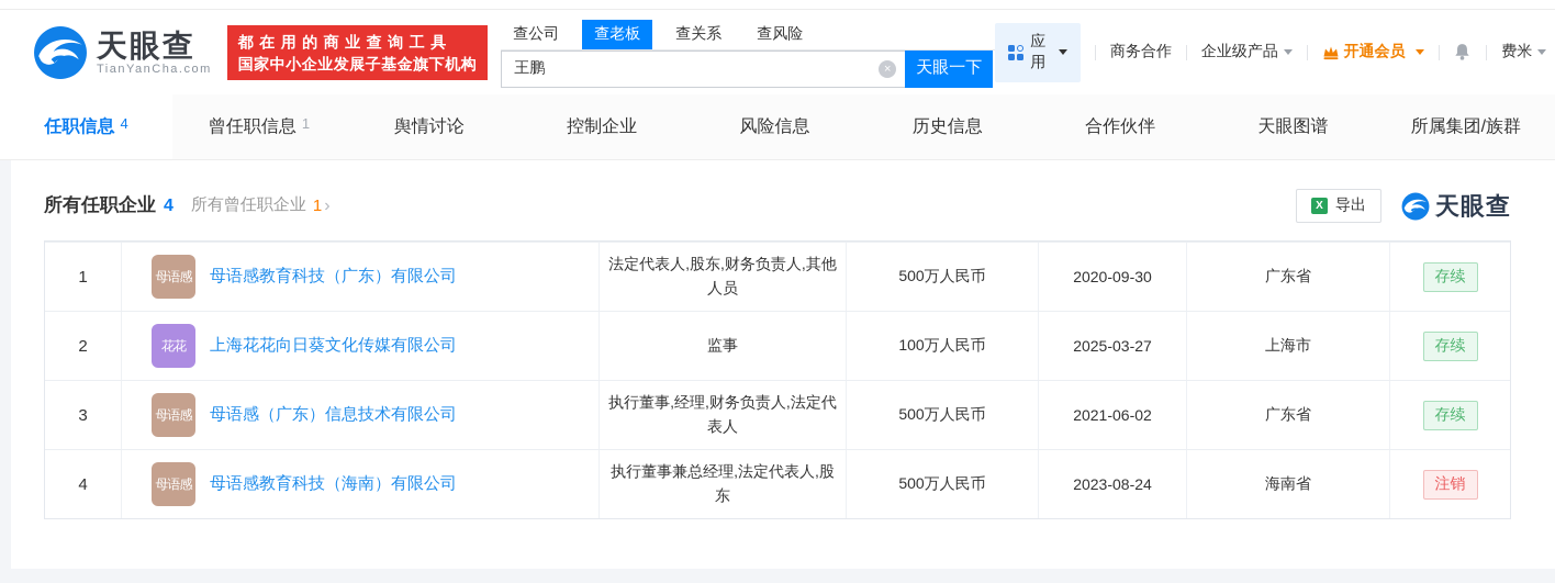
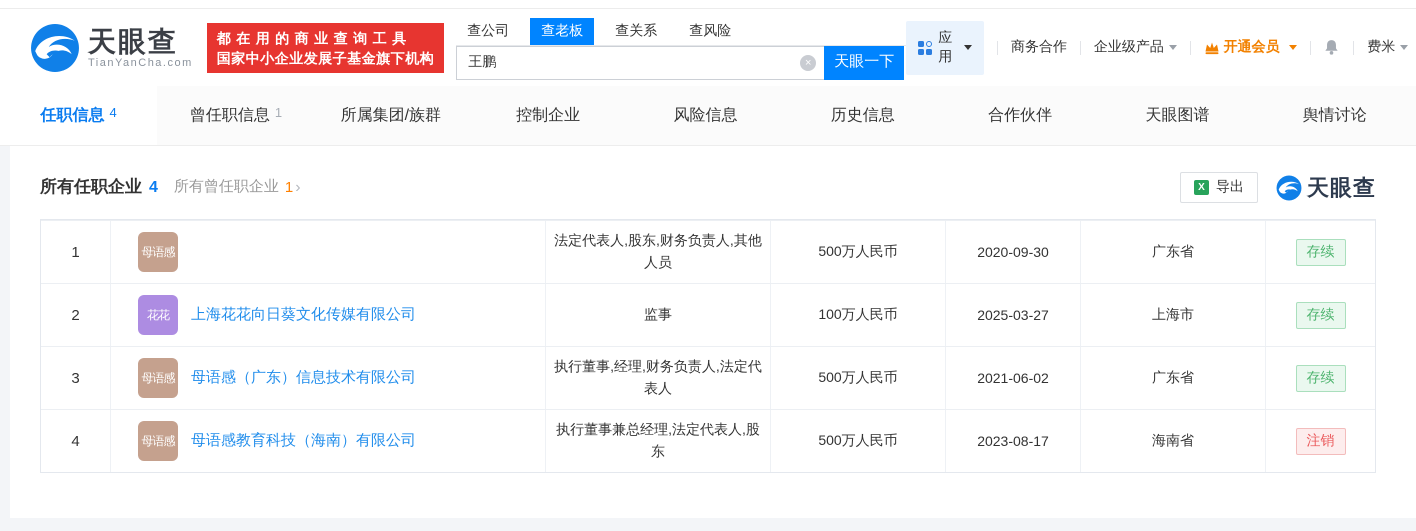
  天眼查
  TianYanCha.com
  都在用的商业查询工具
  国家中小企业发展子基金旗下机构
  查公司
  查老板
  查关系
  查风险
  王鹏
  ×
  天眼一下
  应用
  商务合作
  企业级产品
  开通会员
  费米
  任职信息 4
  曾任职信息 1
- 舆情讨论
+ 所属集团/族群
  控制企业
  风险信息
  历史信息
  合作伙伴
  天眼图谱
- 所属集团/族群
+ 舆情讨论
  所有任职企业
  4
  所有曾任职企业
  1
  ›
  X
  导出
  天眼查
  1
  母语感
- 母语感教育科技（广东）有限公司
  法定代表人,股东,财务负责人,其他人员
  500万人民币
  2020-09-30
  广东省
  存续
  2
  花花
  上海花花向日葵文化传媒有限公司
  监事
  100万人民币
  2025-03-27
  上海市
  存续
  3
  母语感
  母语感（广东）信息技术有限公司
  执行董事,经理,财务负责人,法定代表人
  500万人民币
  2021-06-02
  广东省
  存续
  4
  母语感
  母语感教育科技（海南）有限公司
  执行董事兼总经理,法定代表人,股东
  500万人民币
- 2023-08-24
+ 2023-08-17
  海南省
  注销
